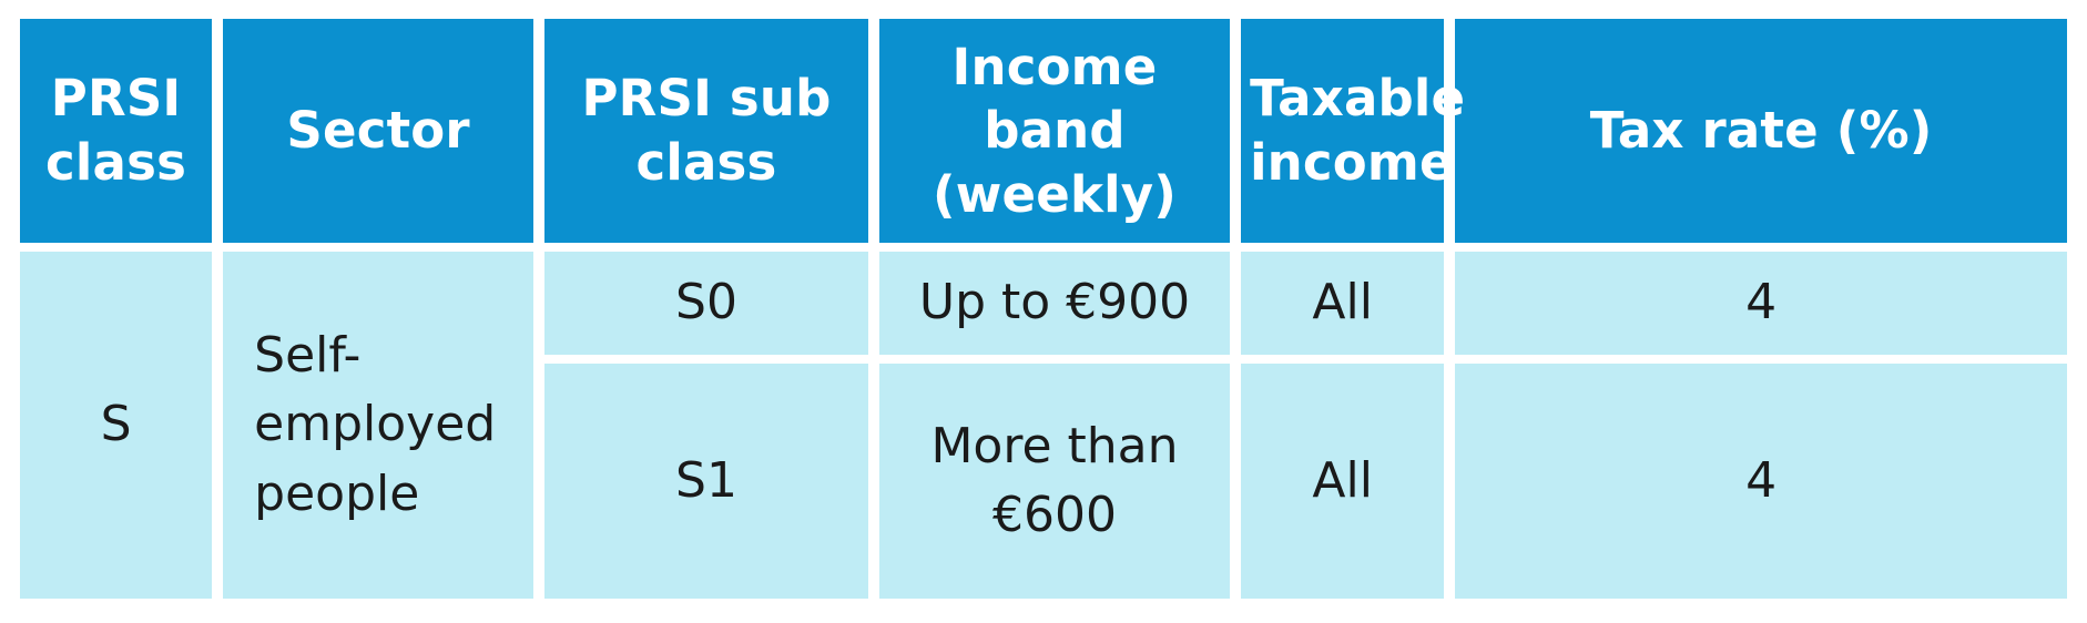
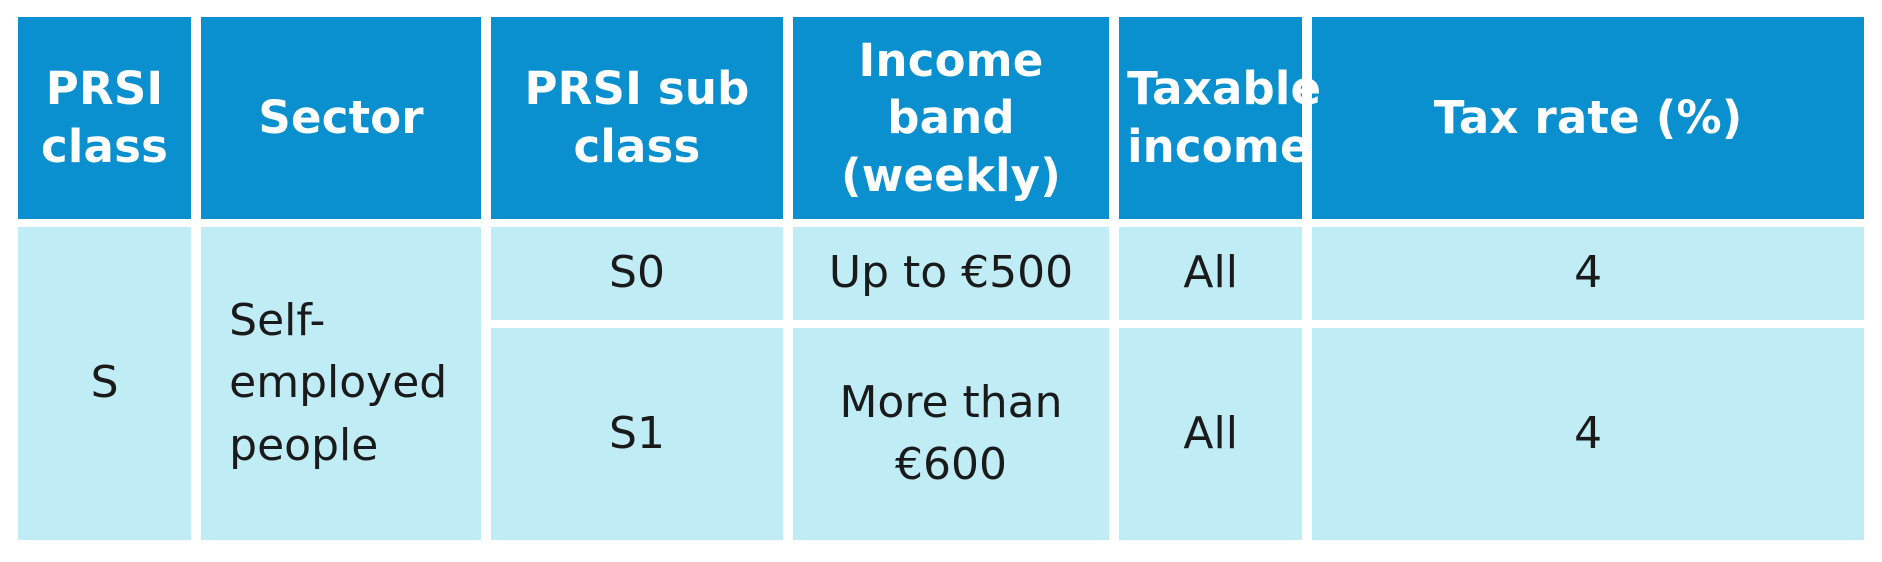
  PRSI class	Sector	PRSI sub class	Income band (weekly)	Taxable income	Tax rate (%)
- S	Self-employed people	S0	Up to €900	All	4
+ S	Self-employed people	S0	Up to €500	All	4
  S1	More than €600	All	4
